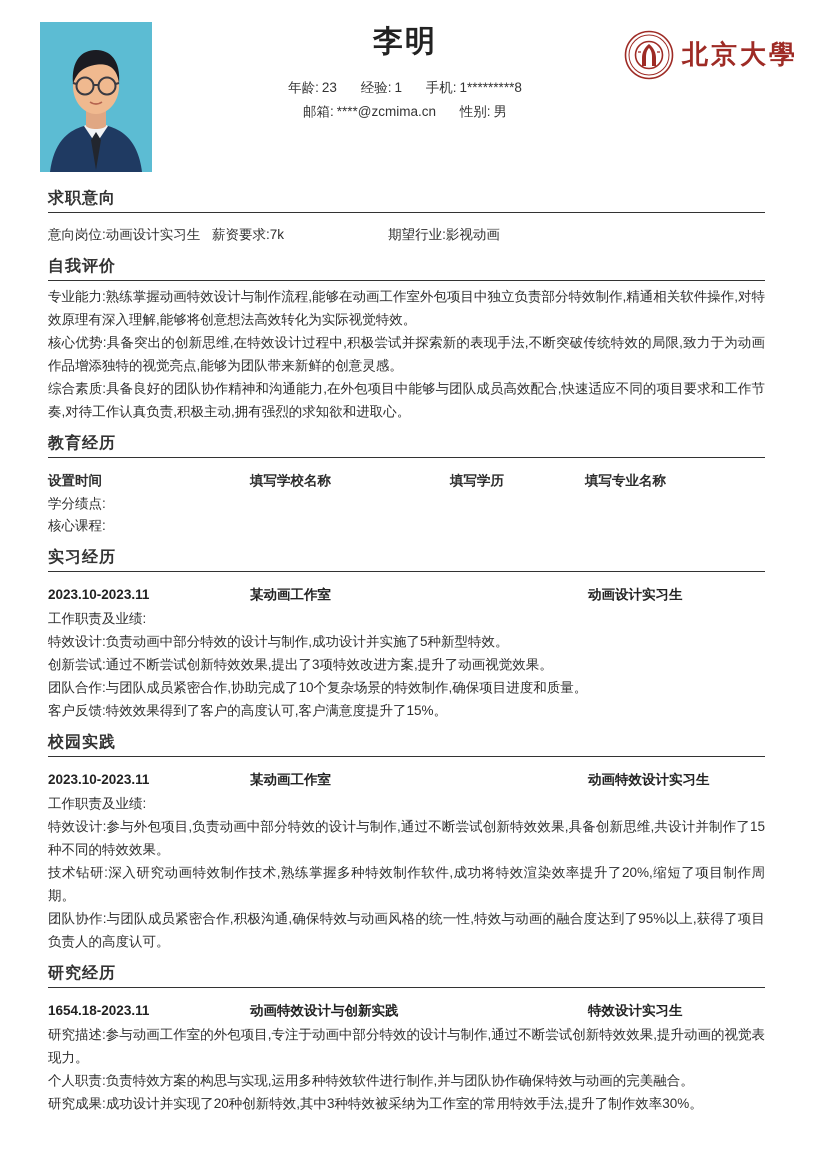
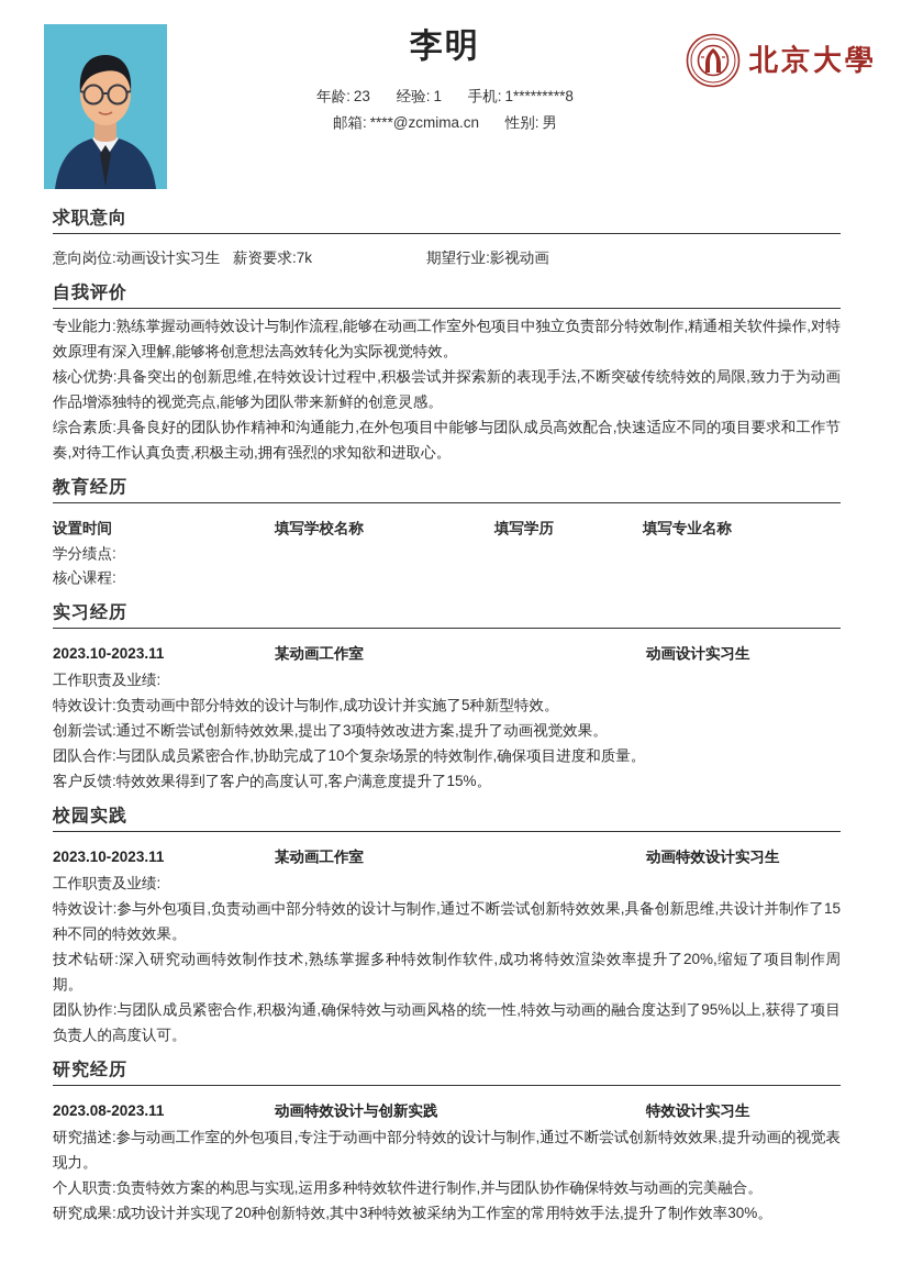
  李明
  年龄: 23 经验: 1 手机: 1*********8
  邮箱: ****@zcmima.cn 性别: 男
  北京大學
  求职意向
  意向岗位:动画设计实习生 薪资要求:7k
  期望行业:影视动画
  自我评价
  专业能力:熟练掌握动画特效设计与制作流程,能够在动画工作室外包项目中独立负责部分特效制作,精通相关软件操作,对特效原理有深入理解,能够将创意想法高效转化为实际视觉特效。
  核心优势:具备突出的创新思维,在特效设计过程中,积极尝试并探索新的表现手法,不断突破传统特效的局限,致力于为动画作品增添独特的视觉亮点,能够为团队带来新鲜的创意灵感。
  综合素质:具备良好的团队协作精神和沟通能力,在外包项目中能够与团队成员高效配合,快速适应不同的项目要求和工作节奏,对待工作认真负责,积极主动,拥有强烈的求知欲和进取心。
  教育经历
  设置时间
  填写学校名称
  填写学历
  填写专业名称
  学分绩点:
  核心课程:
  实习经历
  2023.10-2023.11
  某动画工作室
  动画设计实习生
  工作职责及业绩:
  特效设计:负责动画中部分特效的设计与制作,成功设计并实施了5种新型特效。
  创新尝试:通过不断尝试创新特效效果,提出了3项特效改进方案,提升了动画视觉效果。
  团队合作:与团队成员紧密合作,协助完成了10个复杂场景的特效制作,确保项目进度和质量。
  客户反馈:特效效果得到了客户的高度认可,客户满意度提升了15%。
  校园实践
  2023.10-2023.11
  某动画工作室
  动画特效设计实习生
  工作职责及业绩:
  特效设计:参与外包项目,负责动画中部分特效的设计与制作,通过不断尝试创新特效效果,具备创新思维,共设计并制作了15种不同的特效效果。
  技术钻研:深入研究动画特效制作技术,熟练掌握多种特效制作软件,成功将特效渲染效率提升了20%,缩短了项目制作周期。
  团队协作:与团队成员紧密合作,积极沟通,确保特效与动画风格的统一性,特效与动画的融合度达到了95%以上,获得了项目负责人的高度认可。
  研究经历
- 1654.18-2023.11
+ 2023.08-2023.11
  动画特效设计与创新实践
  特效设计实习生
  研究描述:参与动画工作室的外包项目,专注于动画中部分特效的设计与制作,通过不断尝试创新特效效果,提升动画的视觉表现力。
  个人职责:负责特效方案的构思与实现,运用多种特效软件进行制作,并与团队协作确保特效与动画的完美融合。
  研究成果:成功设计并实现了20种创新特效,其中3种特效被采纳为工作室的常用特效手法,提升了制作效率30%。
